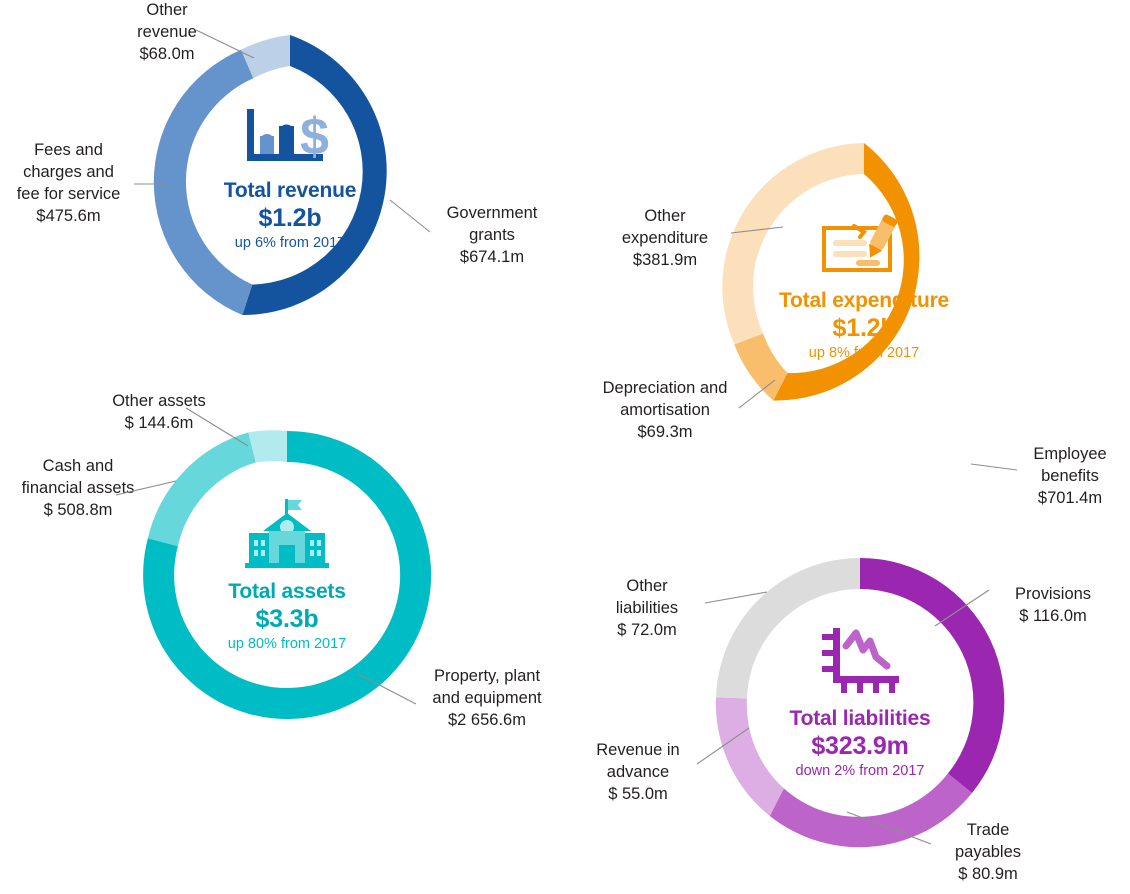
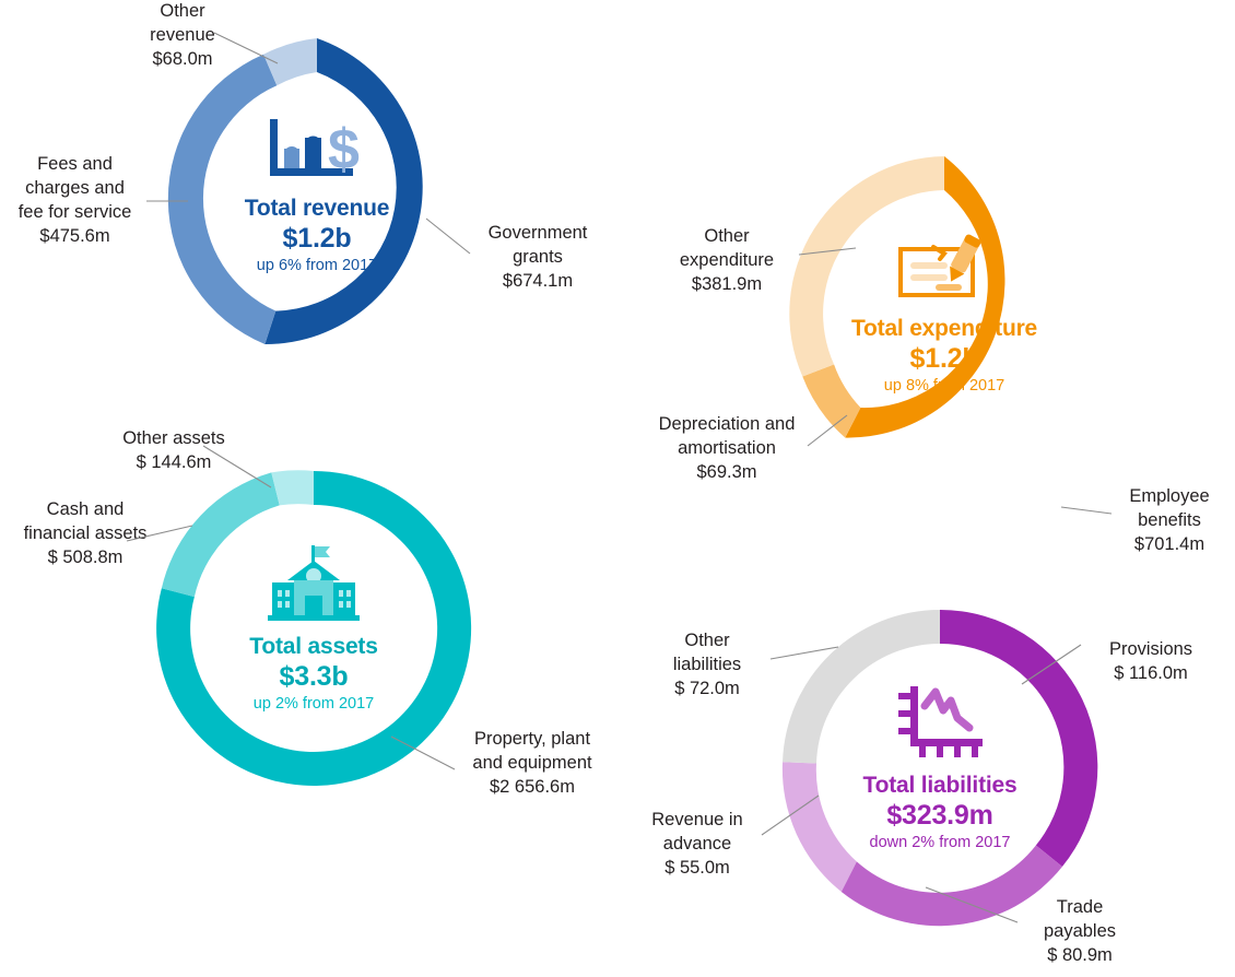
  $
  Total revenue
  $1.2b
  up 6% from 2017
  Other
  revenue
  $68.0m
  Fees and
  charges and
  fee for service
  $475.6m
  Government
  grants
  $674.1m
  Total expenditure
  $1.2b
  up 8% from 2017
  Other
  expenditure
  $381.9m
  Depreciation and
  amortisation
  $69.3m
  Employee
  benefits
  $701.4m
  Total assets
  $3.3b
- up 80% from 2017
+ up 2% from 2017
  Other assets
  $ 144.6m
  Cash and
  financial assets
  $ 508.8m
  Property, plant
  and equipment
  $2 656.6m
  Total liabilities
  $323.9m
  down 2% from 2017
  Other
  liabilities
  $ 72.0m
  Revenue in
  advance
  $ 55.0m
  Trade
  payables
  $ 80.9m
  Provisions
  $ 116.0m
